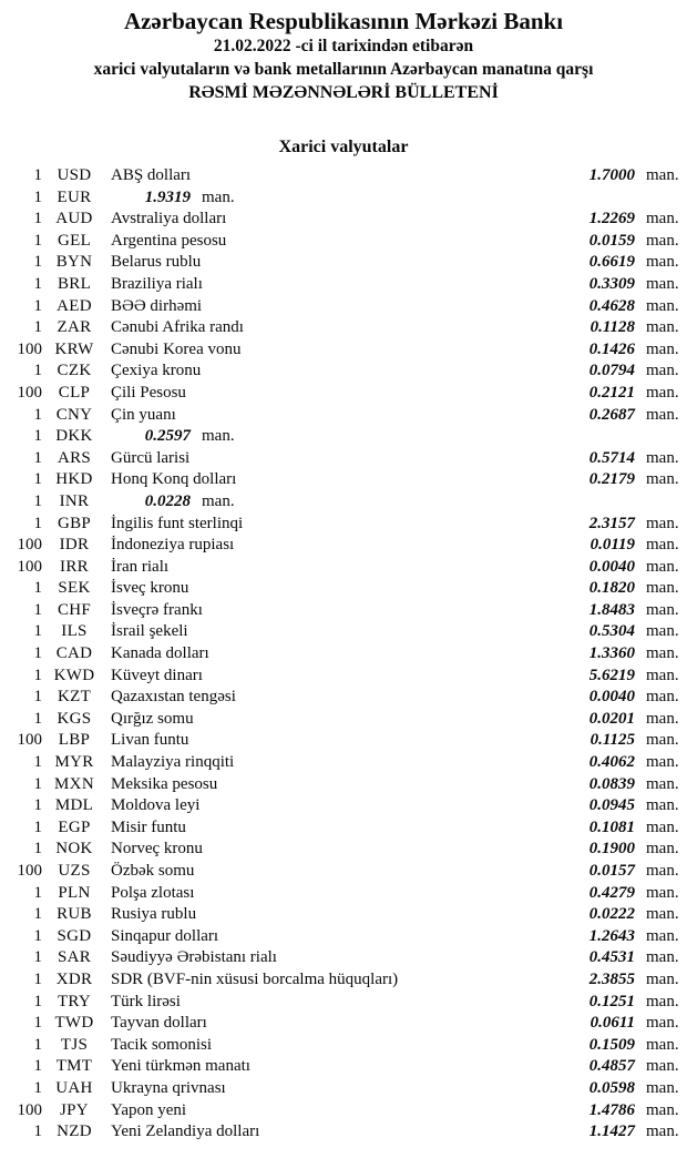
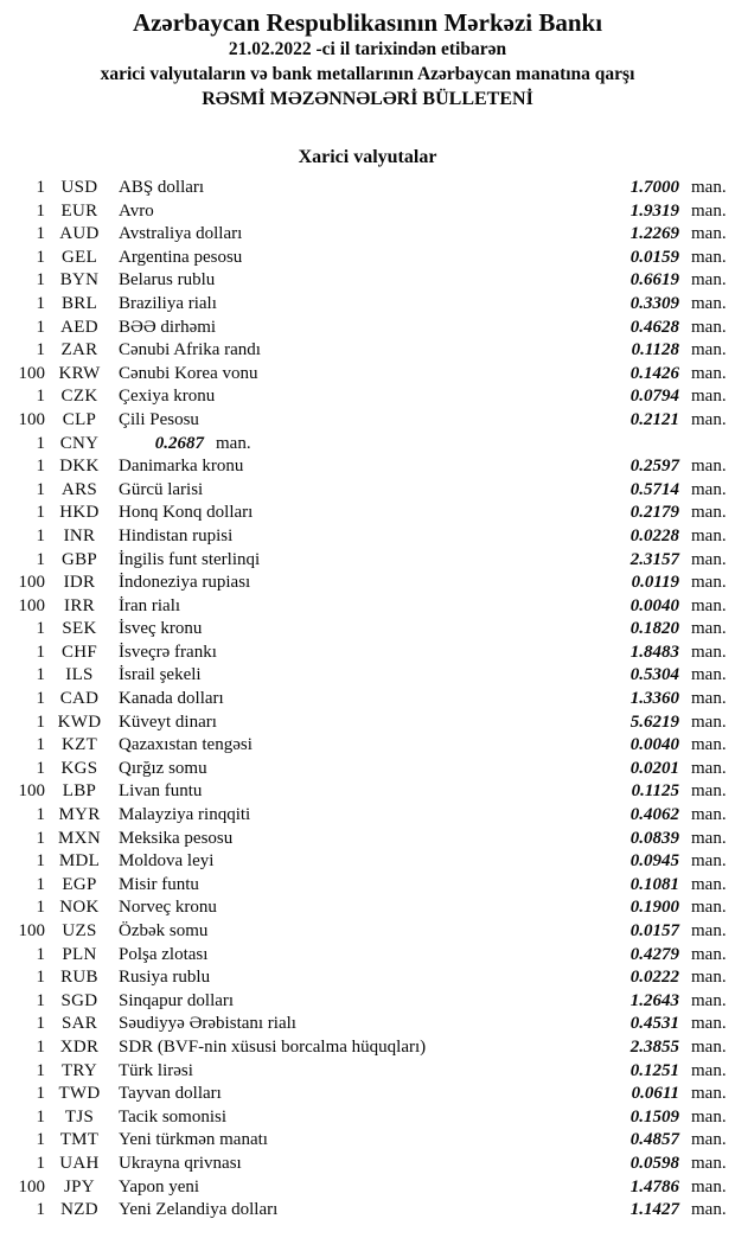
  Azərbaycan Respublikasının Mərkəzi Bankı
  21.02.2022 -ci il tarixindən etibarən
  xarici valyutaların və bank metallarının Azərbaycan manatına qarşı
  RƏSMİ MƏZƏNNƏLƏRİ BÜLLETENİ
  Xarici valyutalar
  1
  USD
  ABŞ dolları
  1.7000
  man.
  1
  EUR
+ Avro
  1.9319
  man.
  1
  AUD
  Avstraliya dolları
  1.2269
  man.
  1
  GEL
  Argentina pesosu
  0.0159
  man.
  1
  BYN
  Belarus rublu
  0.6619
  man.
  1
  BRL
  Braziliya rialı
  0.3309
  man.
  1
  AED
  BƏƏ dirhəmi
  0.4628
  man.
  1
  ZAR
  Cənubi Afrika randı
  0.1128
  man.
  100
  KRW
  Cənubi Korea vonu
  0.1426
  man.
  1
  CZK
  Çexiya kronu
  0.0794
  man.
  100
  CLP
  Çili Pesosu
  0.2121
  man.
  1
  CNY
- Çin yuanı
  0.2687
  man.
  1
  DKK
+ Danimarka kronu
  0.2597
  man.
  1
  ARS
  Gürcü larisi
  0.5714
  man.
  1
  HKD
  Honq Konq dolları
  0.2179
  man.
  1
  INR
+ Hindistan rupisi
  0.0228
  man.
  1
  GBP
  İngilis funt sterlinqi
  2.3157
  man.
  100
  IDR
  İndoneziya rupiası
  0.0119
  man.
  100
  IRR
  İran rialı
  0.0040
  man.
  1
  SEK
  İsveç kronu
  0.1820
  man.
  1
  CHF
  İsveçrə frankı
  1.8483
  man.
  1
  ILS
  İsrail şekeli
  0.5304
  man.
  1
  CAD
  Kanada dolları
  1.3360
  man.
  1
  KWD
  Küveyt dinarı
  5.6219
  man.
  1
  KZT
  Qazaxıstan tengəsi
  0.0040
  man.
  1
  KGS
  Qırğız somu
  0.0201
  man.
  100
  LBP
  Livan funtu
  0.1125
  man.
  1
  MYR
  Malayziya rinqqiti
  0.4062
  man.
  1
  MXN
  Meksika pesosu
  0.0839
  man.
  1
  MDL
  Moldova leyi
  0.0945
  man.
  1
  EGP
  Misir funtu
  0.1081
  man.
  1
  NOK
  Norveç kronu
  0.1900
  man.
  100
  UZS
  Özbək somu
  0.0157
  man.
  1
  PLN
  Polşa zlotası
  0.4279
  man.
  1
  RUB
  Rusiya rublu
  0.0222
  man.
  1
  SGD
  Sinqapur dolları
  1.2643
  man.
  1
  SAR
  Səudiyyə Ərəbistanı rialı
  0.4531
  man.
  1
  XDR
  SDR (BVF-nin xüsusi borcalma hüquqları)
  2.3855
  man.
  1
  TRY
  Türk lirəsi
  0.1251
  man.
  1
  TWD
  Tayvan dolları
  0.0611
  man.
  1
  TJS
  Tacik somonisi
  0.1509
  man.
  1
  TMT
  Yeni türkmən manatı
  0.4857
  man.
  1
  UAH
  Ukrayna qrivnası
  0.0598
  man.
  100
  JPY
  Yapon yeni
  1.4786
  man.
  1
  NZD
  Yeni Zelandiya dolları
  1.1427
  man.
